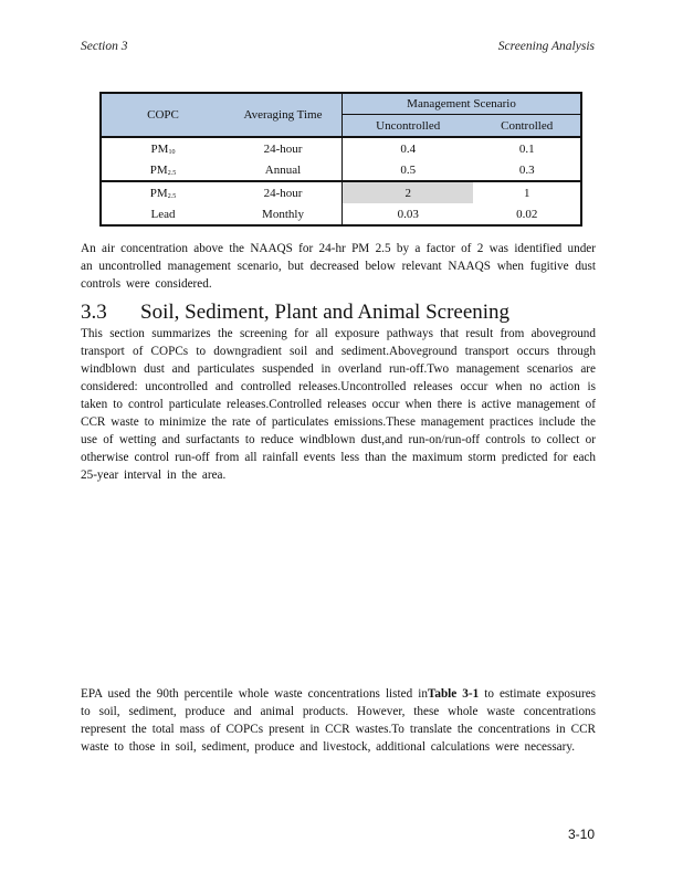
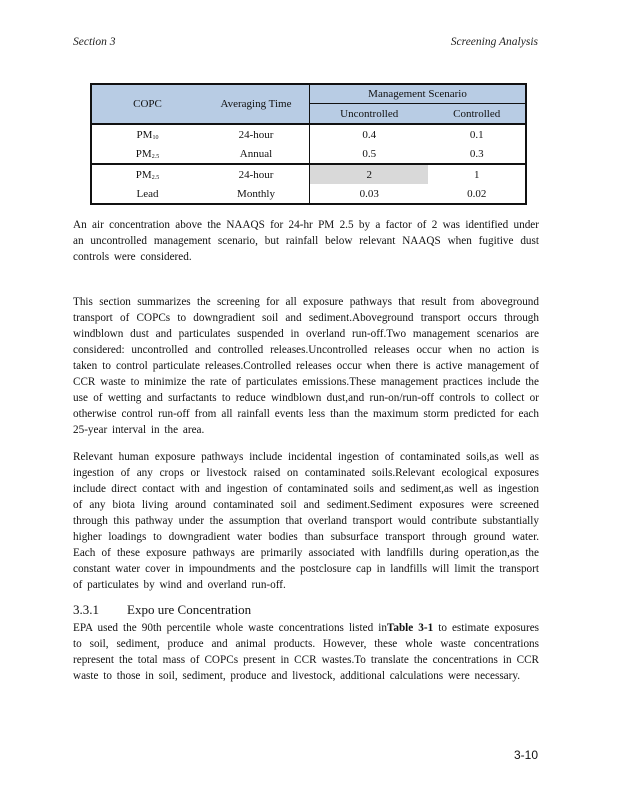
  Section 3
  Screening Analysis
  COPC	Averaging Time	Management Scenario
  Uncontrolled	Controlled
  PM	24-hour	0.4	0.1
  PM	Annual	0.5	0.3
  PM	24-hour	2	1
  Lead	Monthly	0.03	0.02
- An air concentration above the NAAQS for 24-hr PM 2.5 by a factor of 2 was identified under an uncontrolled management scenario, but decreased below relevant NAAQS when fugitive dust controls were considered.
+ An air concentration above the NAAQS for 24-hr PM 2.5 by a factor of 2 was identified under an uncontrolled management scenario, but rainfall below relevant NAAQS when fugitive dust controls were considered.
- 3.3 Soil, Sediment, Plant and Animal Screening
  This section summarizes the screening for all exposure pathways that result from aboveground transport of COPCs to downgradient soil and sediment.Aboveground transport occurs through windblown dust and particulates suspended in overland run-off.Two management scenarios are considered: uncontrolled and controlled releases.Uncontrolled releases occur when no action is taken to control particulate releases.Controlled releases occur when there is active management of CCR waste to minimize the rate of particulates emissions.These management practices include the use of wetting and surfactants to reduce windblown dust,and run-on/run-off controls to collect or otherwise control run-off from all rainfall events less than the maximum storm predicted for each 25-year interval in the area.
+ Relevant human exposure pathways include incidental ingestion of contaminated soils,as well as ingestion of any crops or livestock raised on contaminated soils.Relevant ecological exposures include direct contact with and ingestion of contaminated soils and sediment,as well as ingestion of any biota living around contaminated soil and sediment.Sediment exposures were screened through this pathway under the assumption that overland transport would contribute substantially higher loadings to downgradient water bodies than subsurface transport through ground water. Each of these exposure pathways are primarily associated with landfills during operation,as the constant water cover in impoundments and the postclosure cap in landfills will limit the transport of particulates by wind and overland run-off.
+ 3.3.1 Expo ure Concentration
  EPA used the 90th percentile whole waste concentrations listed inTable 3-1 to estimate exposures to soil, sediment, produce and animal products. However, these whole waste concentrations represent the total mass of COPCs present in CCR wastes.To translate the concentrations in CCR waste to those in soil, sediment, produce and livestock, additional calculations were necessary.
  3-10
